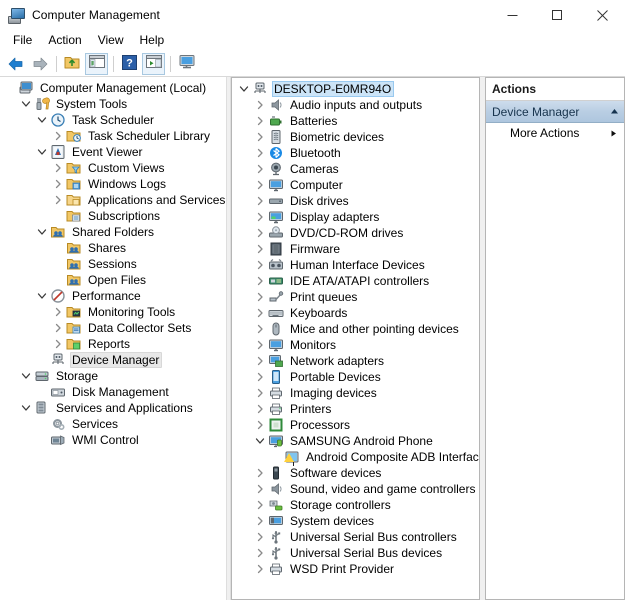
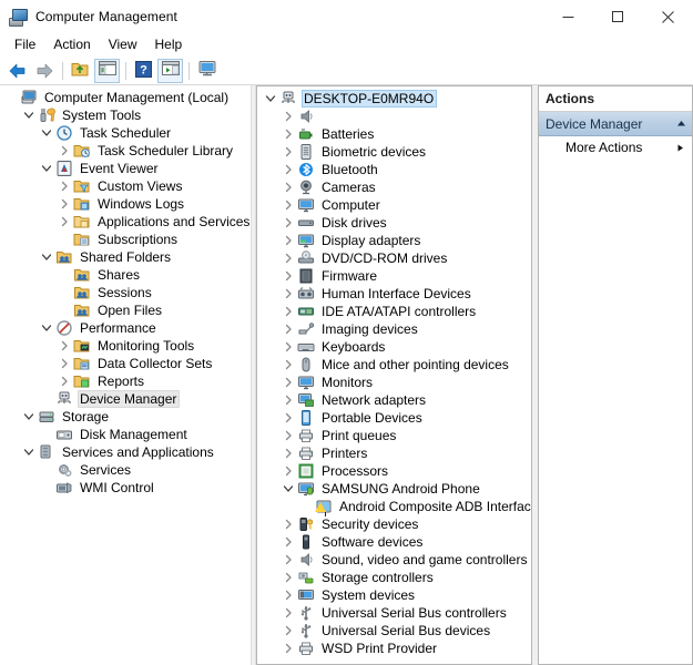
  Computer Management
  File
  Action
  View
  Help
  ?
  Computer Management (Local)
  System Tools
  Task Scheduler
  Task Scheduler Library
  Event Viewer
  Custom Views
  Windows Logs
  Applications and Services
  Subscriptions
  Shared Folders
  Shares
  Sessions
  Open Files
  Performance
  Monitoring Tools
  Data Collector Sets
  Reports
  Device Manager
  Storage
  Disk Management
  Services and Applications
  Services
  WMI Control
  DESKTOP-E0MR94O
- Audio inputs and outputs
  Batteries
  Biometric devices
  Bluetooth
  Cameras
  Computer
  Disk drives
  Display adapters
  DVD/CD-ROM drives
  Firmware
  Human Interface Devices
  IDE ATA/ATAPI controllers
- Print queues
+ Imaging devices
  Keyboards
  Mice and other pointing devices
  Monitors
  Network adapters
  Portable Devices
- Imaging devices
+ Print queues
  Printers
  Processors
  SAMSUNG Android Phone
  Android Composite ADB Interfac
+ Security devices
  Software devices
  Sound, video and game controllers
  Storage controllers
  System devices
  Universal Serial Bus controllers
  Universal Serial Bus devices
  WSD Print Provider
  Actions
  Device Manager
  More Actions
